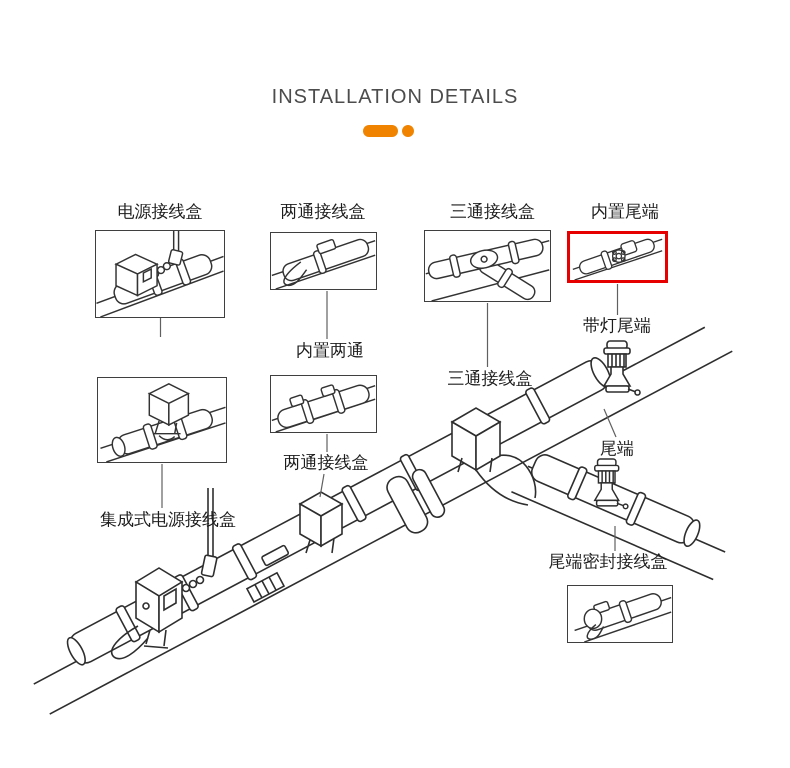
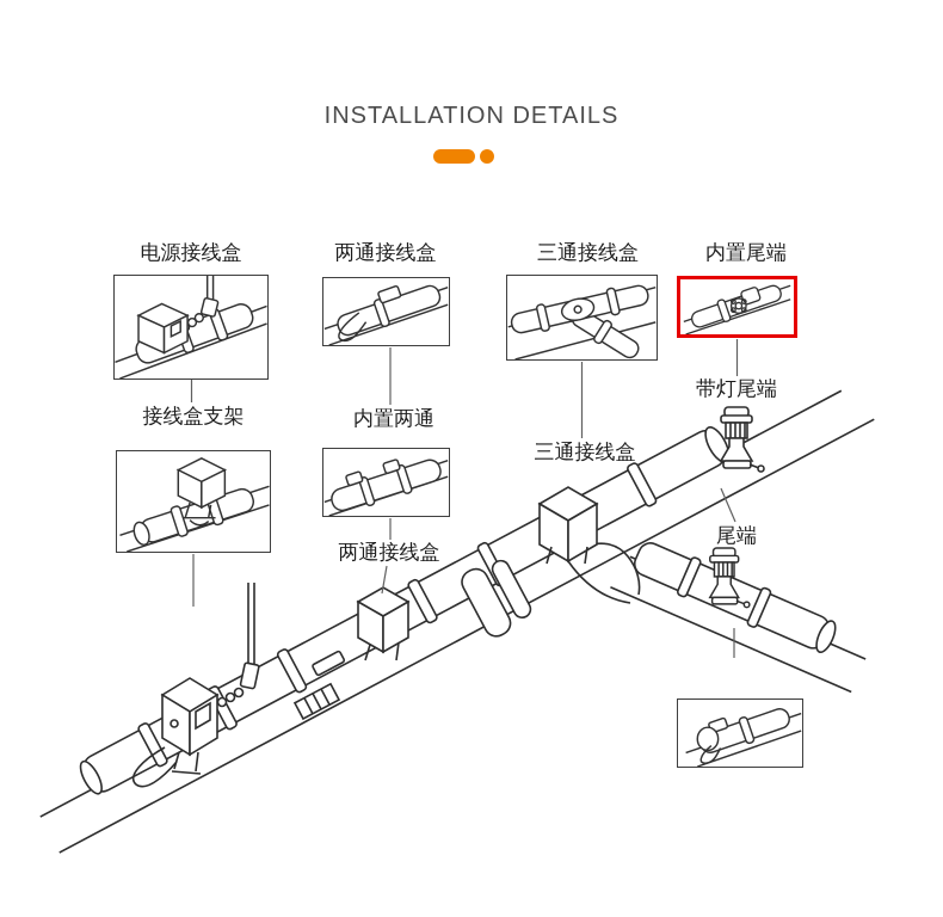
  INSTALLATION DETAILS
  电源接线盒
  两通接线盒
  三通接线盒
  内置尾端
+ 接线盒支架
  内置两通
  带灯尾端
  三通接线盒
  两通接线盒
  尾端
- 集成式电源接线盒
- 尾端密封接线盒
